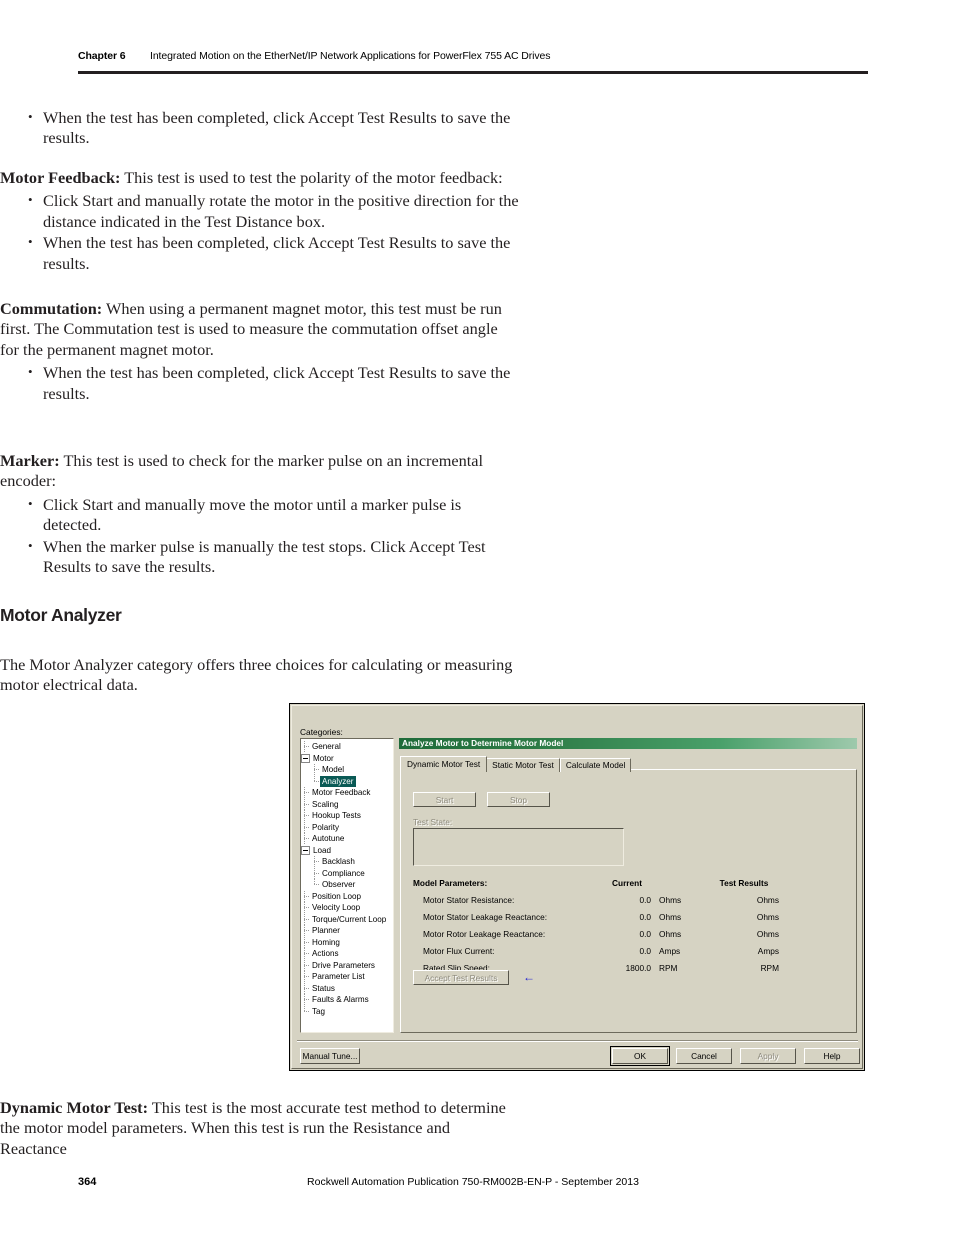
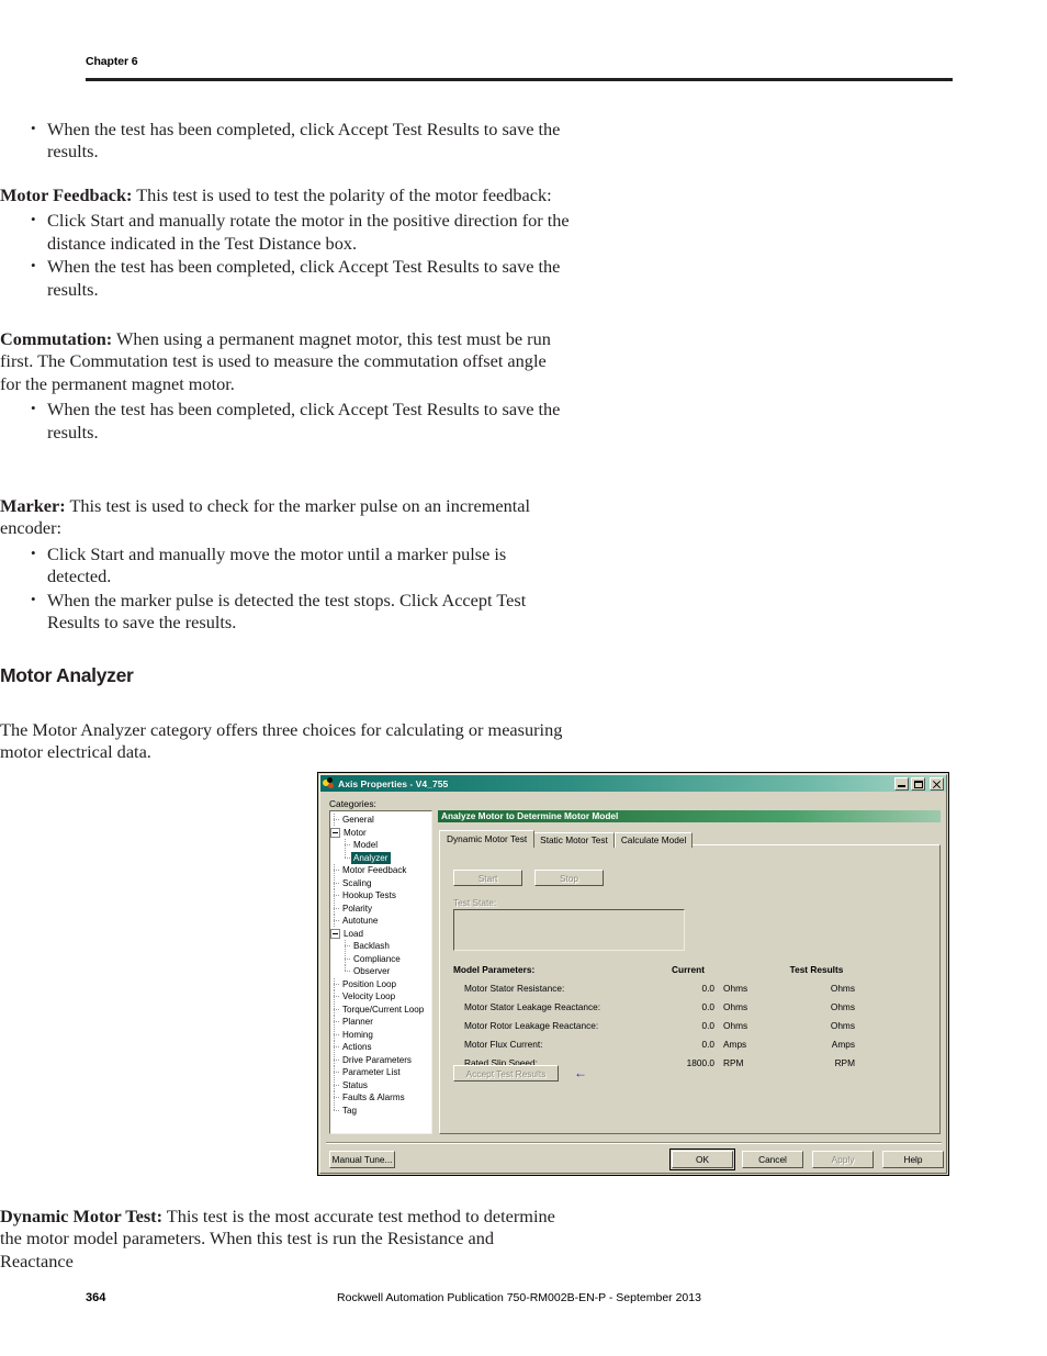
  Chapter 6
- Integrated Motion on the EtherNet/IP Network Applications for PowerFlex 755 AC Drives
  When the test has been completed, click Accept Test Results to save the results.
  Motor Feedback: This test is used to test the polarity of the motor feedback:
  Click Start and manually rotate the motor in the positive direction for the distance indicated in the Test Distance box.
  When the test has been completed, click Accept Test Results to save the results.
  Commutation: When using a permanent magnet motor, this test must be run first. The Commutation test is used to measure the commutation offset angle for the permanent magnet motor.
  When the test has been completed, click Accept Test Results to save the results.
  Marker: This test is used to check for the marker pulse on an incremental encoder:
  Click Start and manually move the motor until a marker pulse is detected.
- When the marker pulse is manually the test stops. Click Accept Test Results to save the results.
+ When the marker pulse is detected the test stops. Click Accept Test Results to save the results.
  Motor Analyzer
  The Motor Analyzer category offers three choices for calculating or measuring motor electrical data.
  Dynamic Motor Test: This test is the most accurate test method to determine the motor model parameters. When this test is run the Resistance and Reactance
+ Axis Properties - V4_755
  Categories:
  General
  Motor
  Model
  Analyzer
  Motor Feedback
  Scaling
  Hookup Tests
  Polarity
  Autotune
  Load
  Backlash
  Compliance
  Observer
  Position Loop
  Velocity Loop
  Torque/Current Loop
  Planner
  Homing
  Actions
  Drive Parameters
  Parameter List
  Status
  Faults & Alarms
  Tag
  Analyze Motor to Determine Motor Model
  Dynamic Motor Test
  Static Motor Test
  Calculate Model
  Start
  Stop
  Test State:
  Model Parameters:
  Current
  Test Results
  Motor Stator Resistance:
  0.0
  Ohms
  Ohms
  Motor Stator Leakage Reactance:
  0.0
  Ohms
  Ohms
  Motor Rotor Leakage Reactance:
  0.0
  Ohms
  Ohms
  Motor Flux Current:
  0.0
  Amps
  Amps
  Rated Slip Speed:
  1800.0
  RPM
  RPM
  Accept Test Results
  ←
  Manual Tune...
  OK
  Cancel
  Apply
  Help
  Rockwell Automation Publication 750-RM002B-EN-P - September 2013
  364
